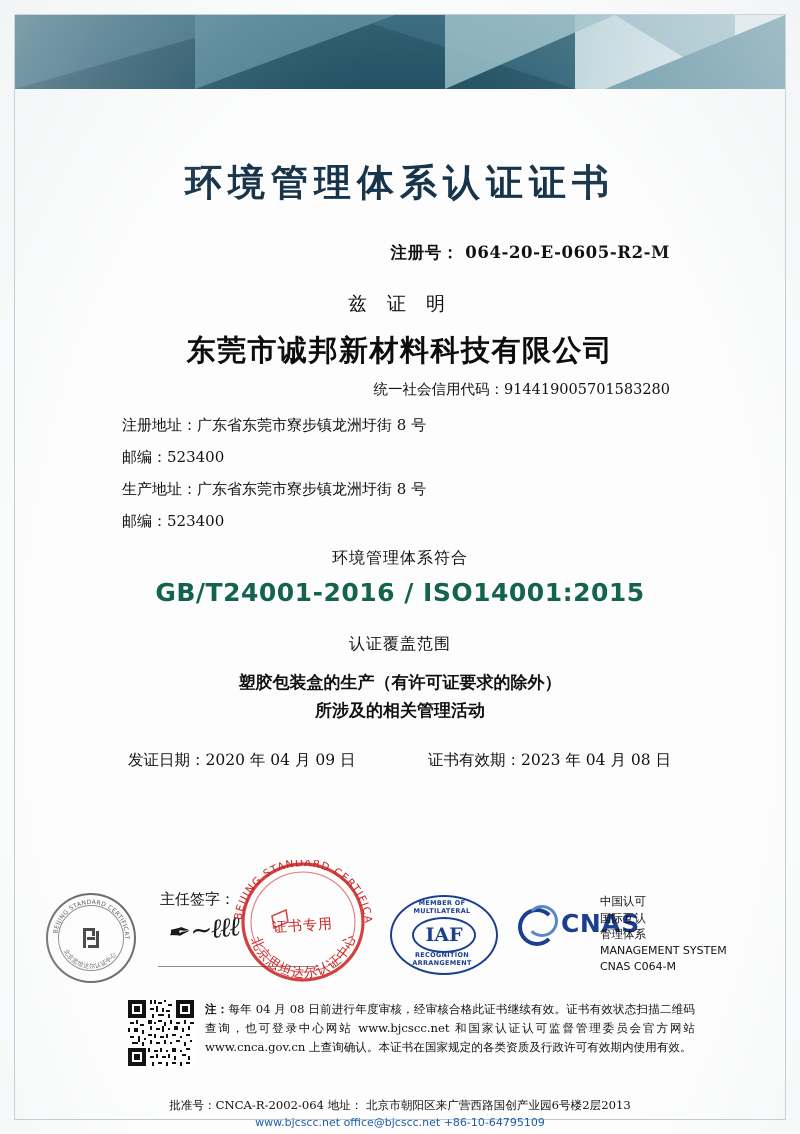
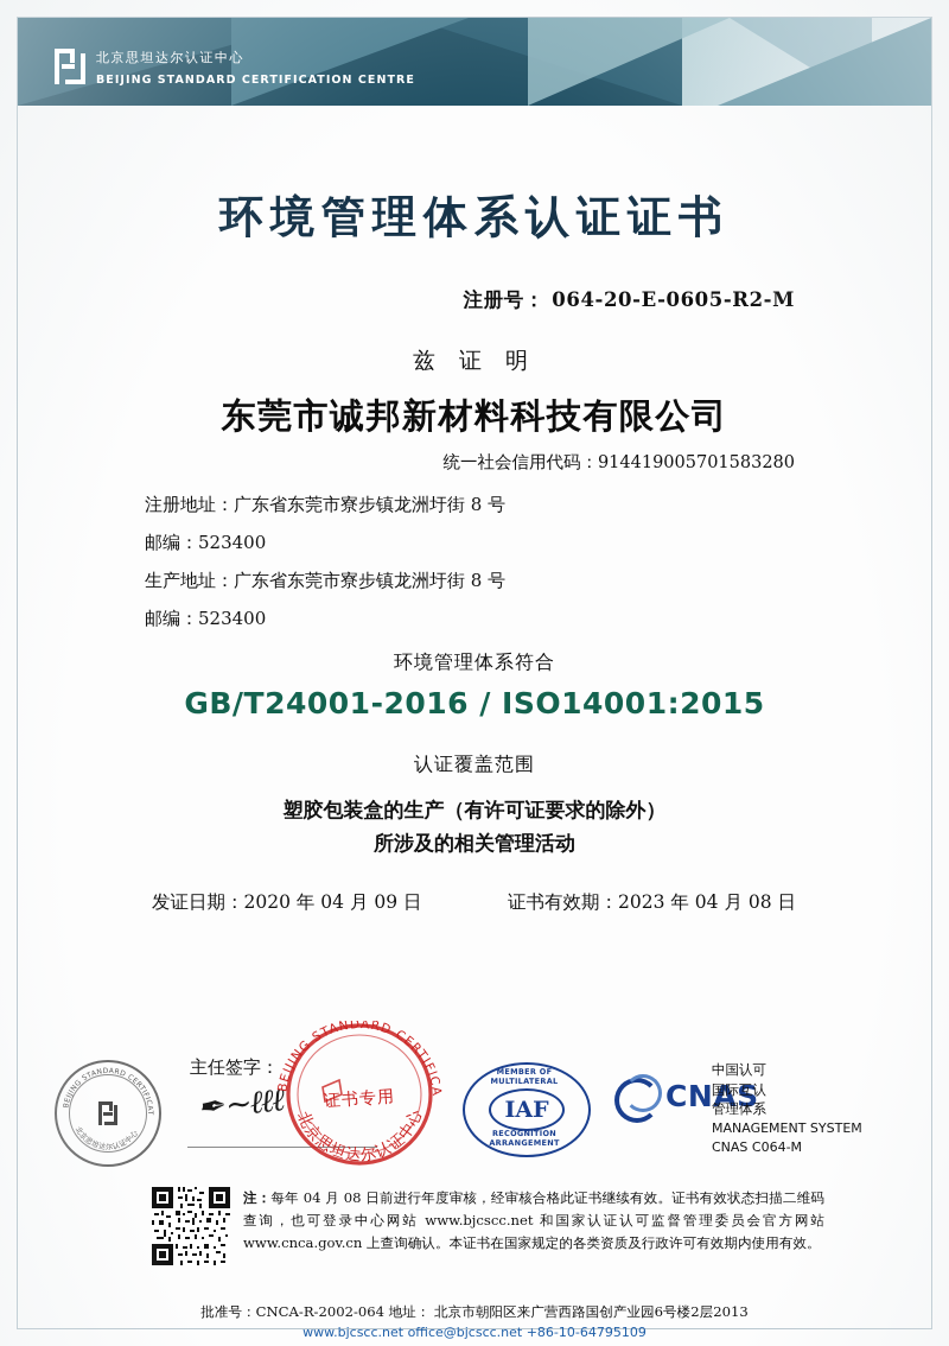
+ 北京思坦达尔认证中心
+ BEIJING STANDARD CERTIFICATION CENTRE
